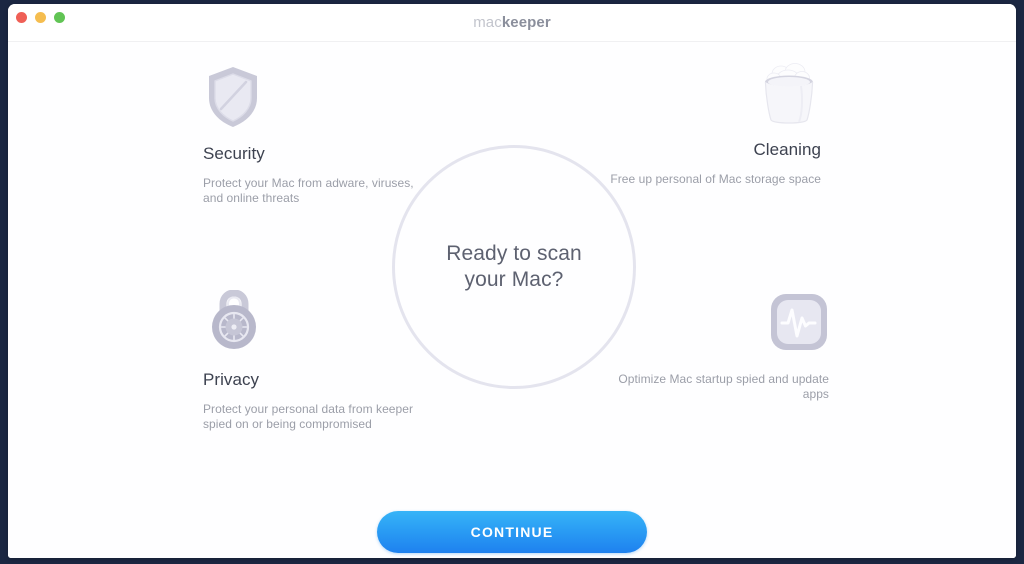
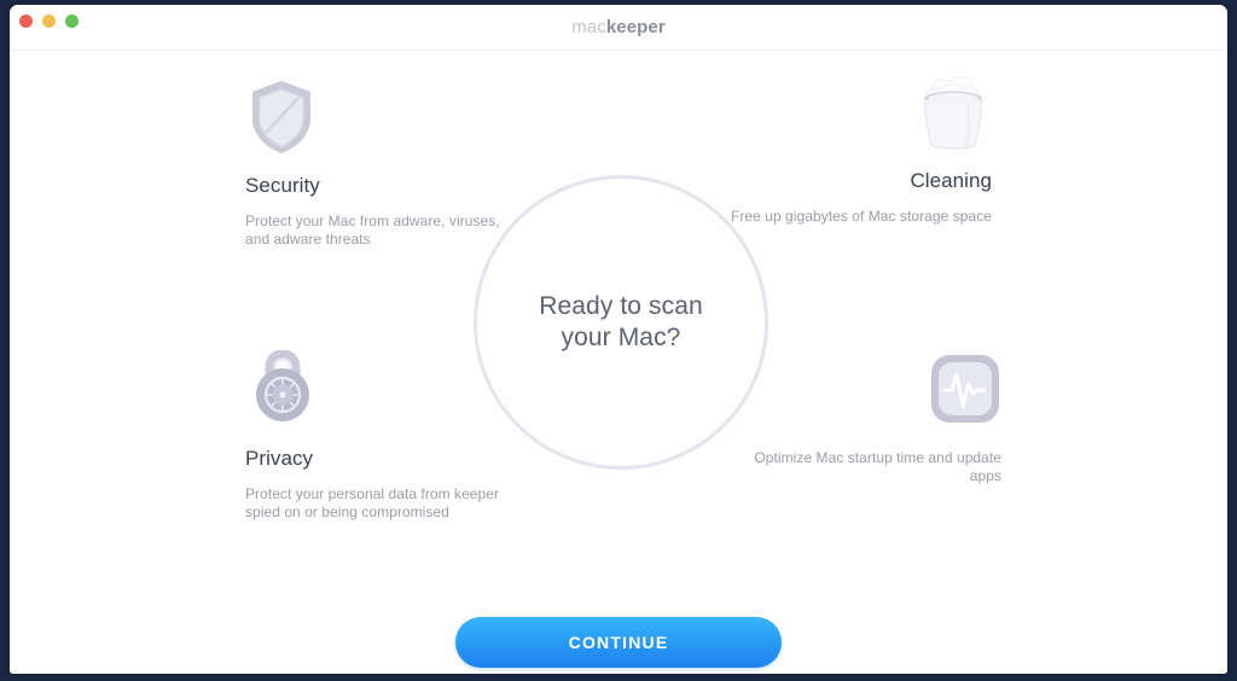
  mac
  keeper
  Security
- Protect your Mac from adware, viruses, and online threats
+ Protect your Mac from adware, viruses, and adware threats
  Cleaning
- Free up personal of Mac storage space
+ Free up gigabytes of Mac storage space
  Privacy
  Protect your personal data from keeper spied on or being compromised
- Optimize Mac startup spied and update apps
+ Optimize Mac startup time and update apps
  Ready to scan
  your Mac?
  CONTINUE
